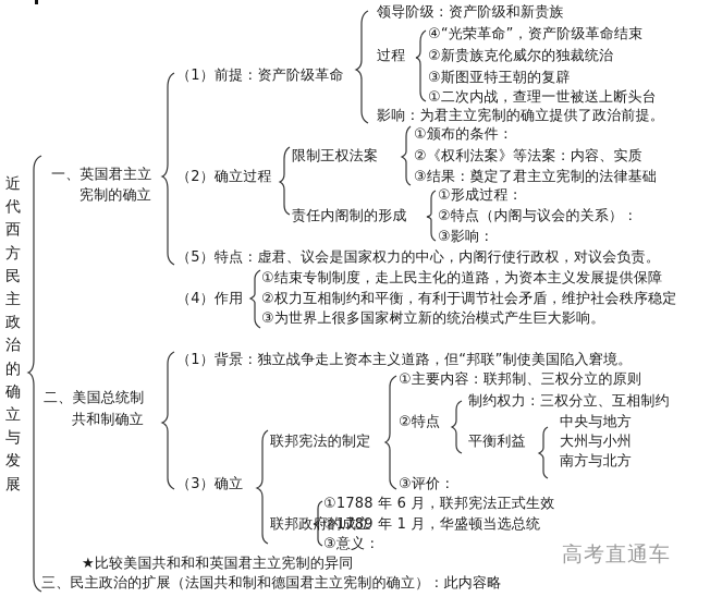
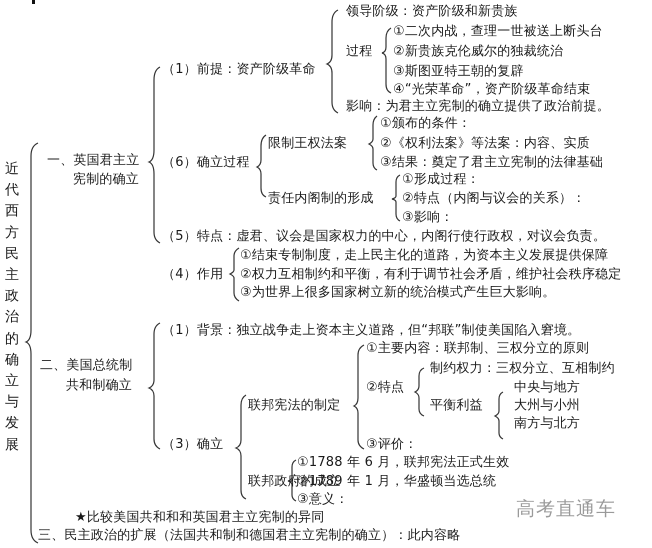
  近代西方民主政治的确立与发展
  一、英国君主立
  宪制的确立
  （1）前提：资产阶级革命
  领导阶级：资产阶级和新贵族
  过程
- ④“光荣革命”，资产阶级革命结束
+ ①二次内战，查理一世被送上断头台
  ②新贵族克伦威尔的独裁统治
  ③斯图亚特王朝的复辟
- ①二次内战，查理一世被送上断头台
+ ④“光荣革命”，资产阶级革命结束
  影响：为君主立宪制的确立提供了政治前提。
- （2）确立过程
+ （6）确立过程
  限制王权法案
  ①颁布的条件：
  ②《权利法案》等法案：内容、实质
  ③结果：奠定了君主立宪制的法律基础
  责任内阁制的形成
  ①形成过程：
  ②特点（内阁与议会的关系）：
  ③影响：
  （5）特点：虚君、议会是国家权力的中心，内阁行使行政权，对议会负责。
  （4）作用
  ①结束专制制度，走上民主化的道路，为资本主义发展提供保障
  ②权力互相制约和平衡，有利于调节社会矛盾，维护社会秩序稳定
  ③为世界上很多国家树立新的统治模式产生巨大影响。
  二、美国总统制
  共和制确立
  （1）背景：独立战争走上资本主义道路，但“邦联”制使美国陷入窘境。
  （3）确立
  联邦宪法的制定
  ①主要内容：联邦制、三权分立的原则
  ②特点
  制约权力：三权分立、互相制约
  平衡利益
  中央与地方
  大州与小州
  南方与北方
  ③评价：
  联邦政府的成立
  ①1788 年 6 月，联邦宪法正式生效
  ②1789 年 1 月，华盛顿当选总统
  ③意义：
  ★比较美国共和和和英国君主立宪制的异同
  三、民主政治的扩展（法国共和制和德国君主立宪制的确立）：此内容略
  高考直通车
